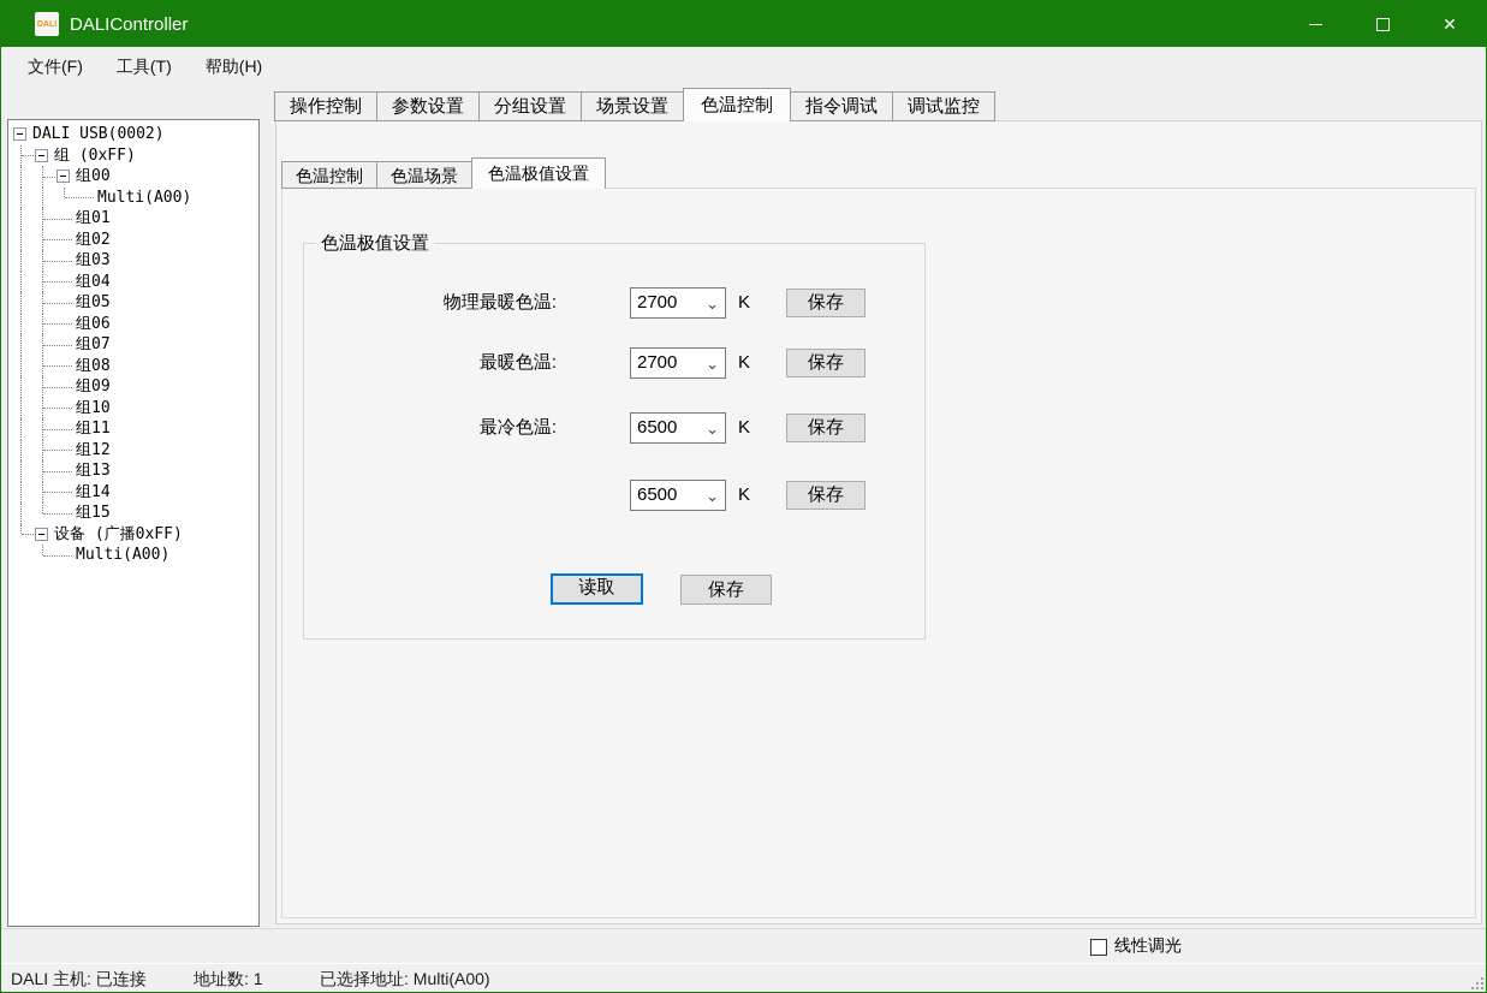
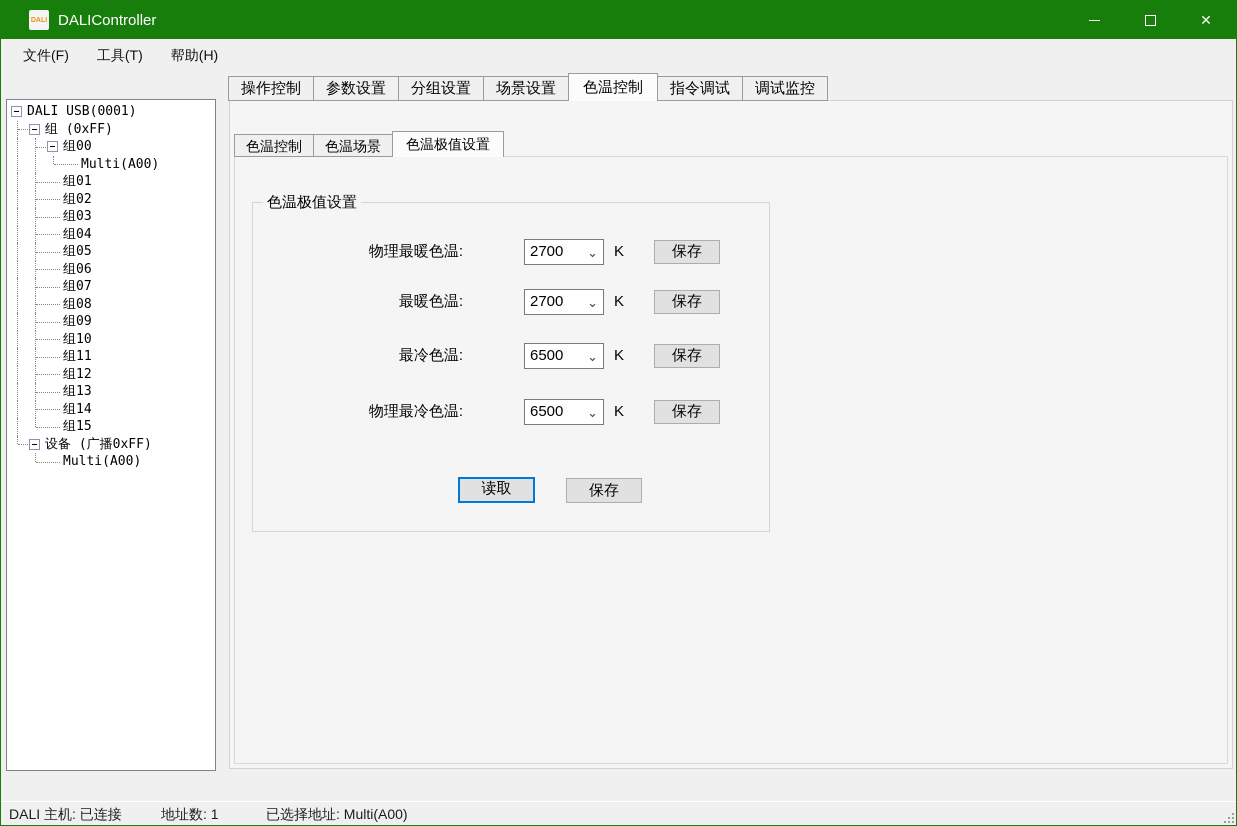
  DALIController
  ✕
  文件(F)
  工具(T)
  帮助(H)
- DALI USB(0002)
+ DALI USB(0001)
  组 (0xFF)
  组00
  Multi(A00)
  组01
  组02
  组03
  组04
  组05
  组06
  组07
  组08
  组09
  组10
  组11
  组12
  组13
  组14
  组15
  设备 (广播0xFF)
  Multi(A00)
  操作控制
  参数设置
  分组设置
  场景设置
  色温控制
  指令调试
  调试监控
  色温控制
  色温场景
  色温极值设置
  色温极值设置
  物理最暖色温:
  2700
  ⌄
  K
  保存
  最暖色温:
  2700
  ⌄
  K
  保存
  最冷色温:
  6500
  ⌄
  K
  保存
+ 物理最冷色温:
  6500
  ⌄
  K
  保存
  读取
  保存
- 线性调光
  DALI 主机: 已连接
  地址数: 1
  已选择地址: Multi(A00)
